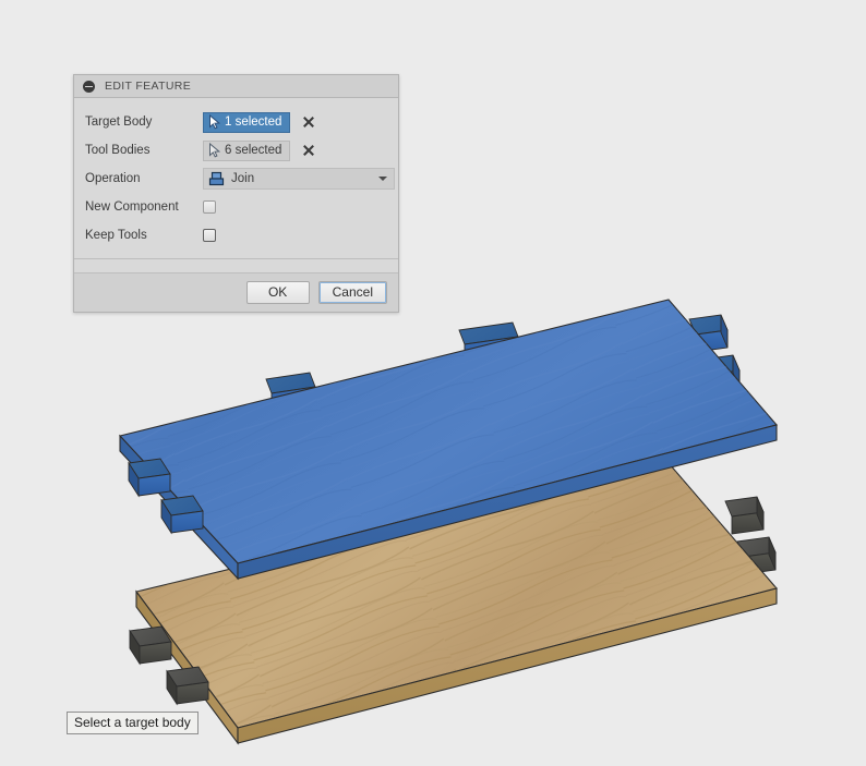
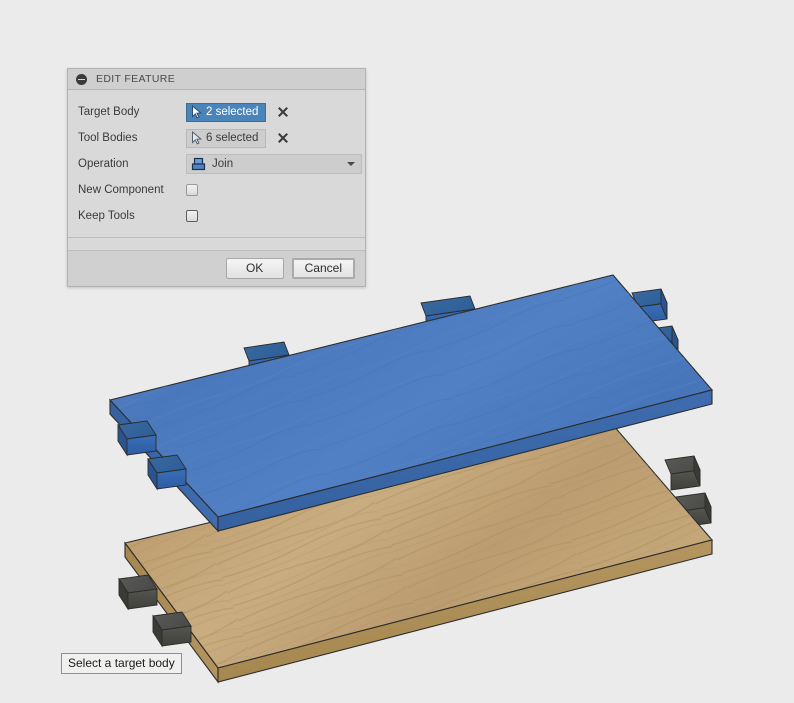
  EDIT FEATURE
  Target Body
- 1 selected
+ 2 selected
  Tool Bodies
  6 selected
  Operation
  Join
  New Component
  Keep Tools
  OK
  Cancel
  Select a target body
